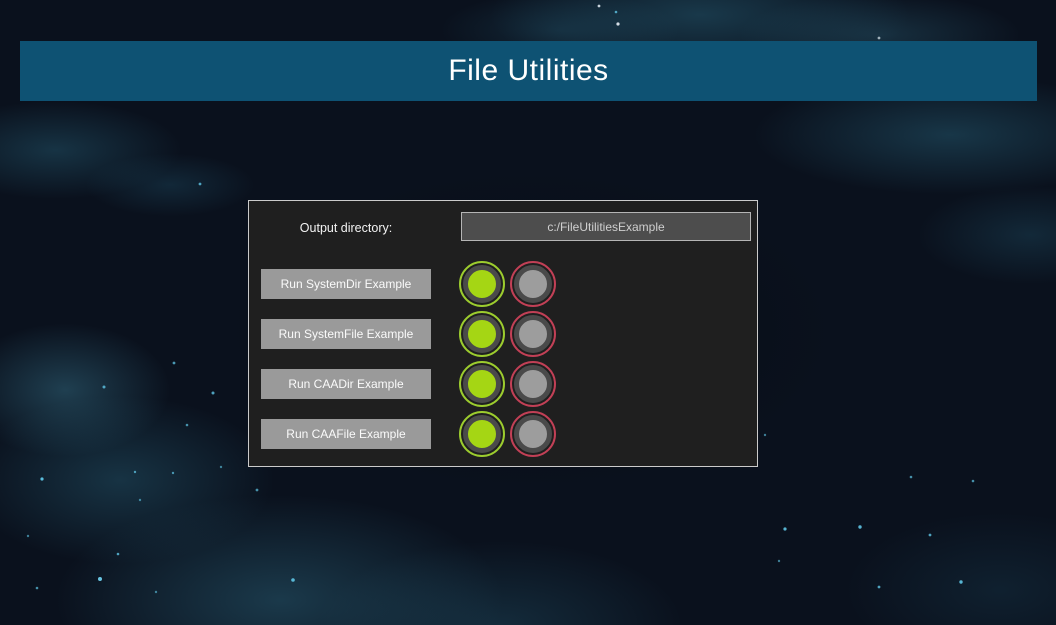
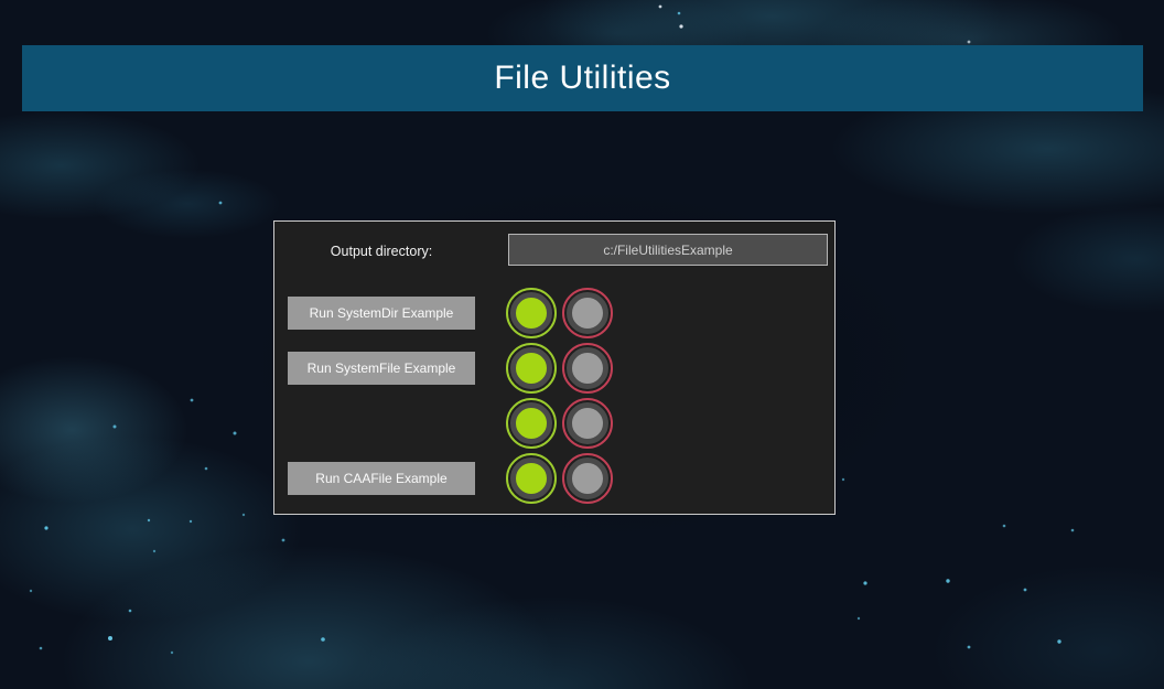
  File Utilities
  Output directory:
  c:/FileUtilitiesExample
  Run SystemDir Example
  Run SystemFile Example
- Run CAADir Example
  Run CAAFile Example
